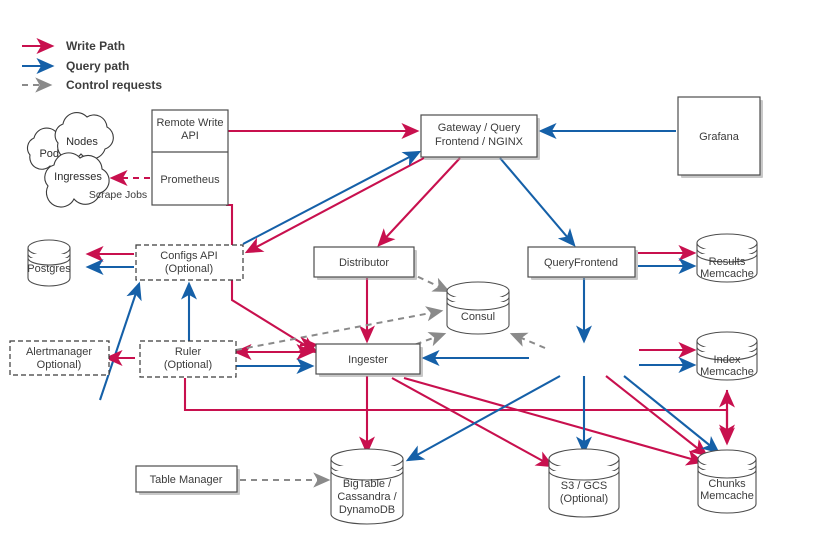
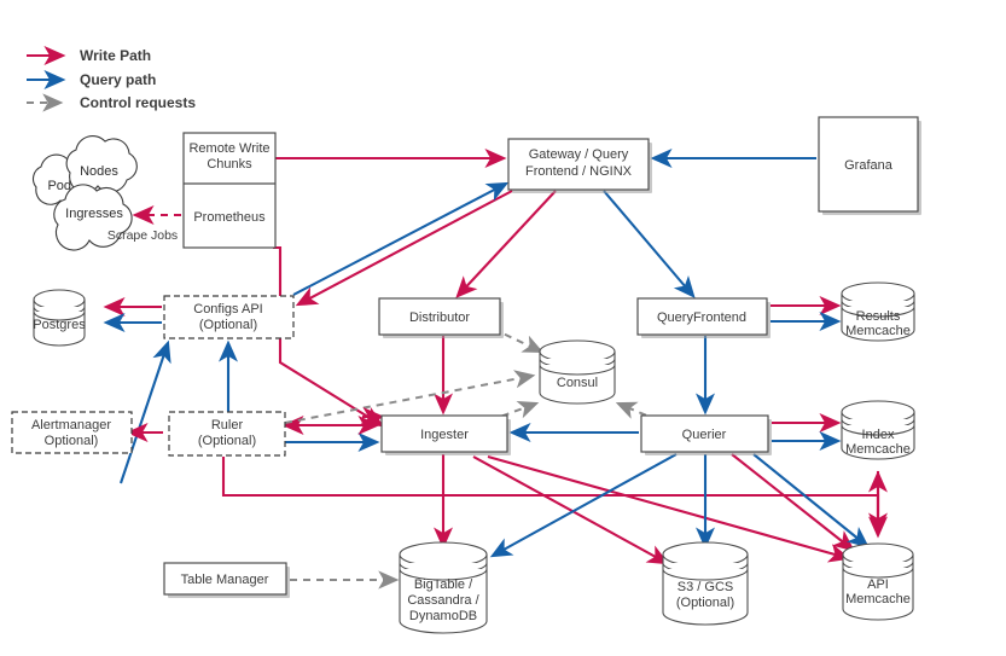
  Write Path
  Query path
  Control requests
  Pod
  Nodes
  Ingresses
  Scrape Jobs
  Remote Write
- API
+ Chunks
  Prometheus
  Gateway / Query
  Frontend / NGINX
  Grafana
  Postgres
  Configs API
  (Optional)
  Distributor
  Consul
  QueryFrontend
  Results
  Memcache
  Alertmanager
  Optional)
  Ruler
  (Optional)
  Ingester
+ Querier
  Index
  Memcache
  Table Manager
  BigTable /
  Cassandra /
  DynamoDB
  S3 / GCS
  (Optional)
- Chunks
+ API
  Memcache
